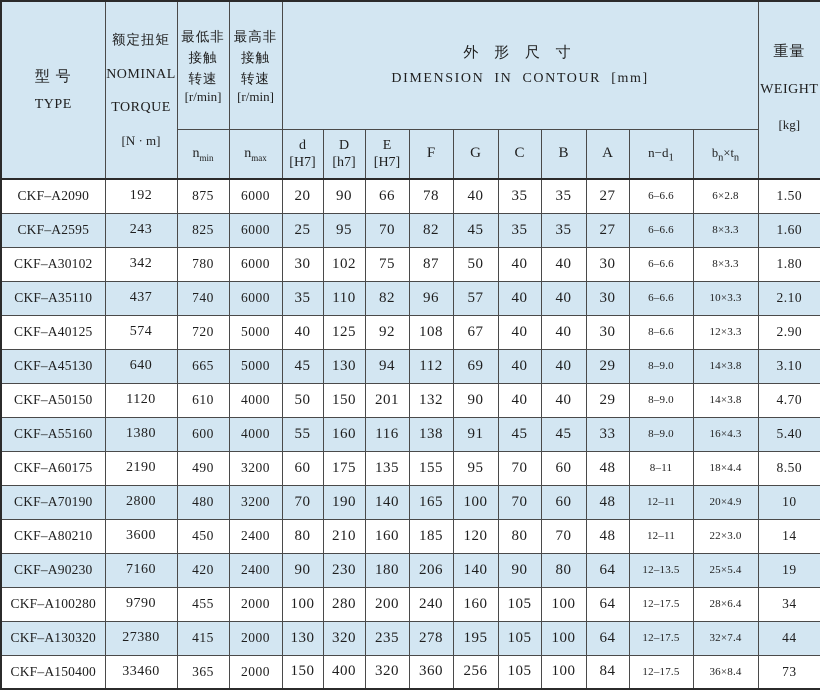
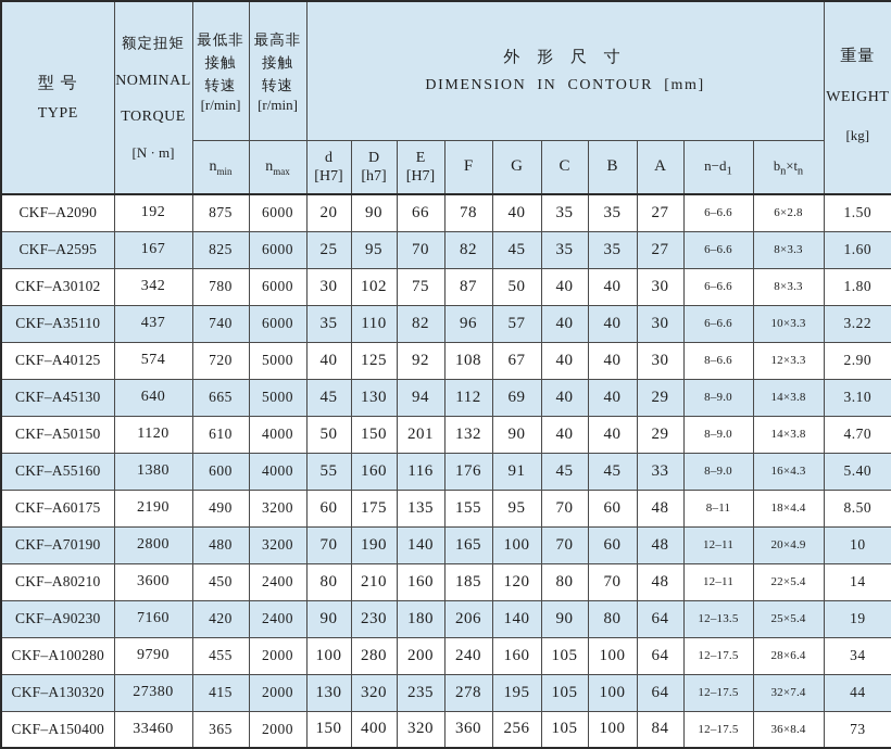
  型 号 TYPE	额定扭矩 NOMINAL TORQUE [N · m]	最低非 接触 转速 [r/min]	最高非 接触 转速 [r/min]	外 形 尺 寸 DIMENSION IN CONTOUR [mm]	重量 WEIGHT [kg]
  nmin	nmax	d[H7]	D[h7]	E[H7]	F	G	C	B	A	n−d1	bn×tn
  CKF–A2090	192	875	6000	20	90	66	78	40	35	35	27	6–6.6	6×2.8	1.50
- CKF–A2595	243	825	6000	25	95	70	82	45	35	35	27	6–6.6	8×3.3	1.60
+ CKF–A2595	167	825	6000	25	95	70	82	45	35	35	27	6–6.6	8×3.3	1.60
  CKF–A30102	342	780	6000	30	102	75	87	50	40	40	30	6–6.6	8×3.3	1.80
- CKF–A35110	437	740	6000	35	110	82	96	57	40	40	30	6–6.6	10×3.3	2.10
+ CKF–A35110	437	740	6000	35	110	82	96	57	40	40	30	6–6.6	10×3.3	3.22
  CKF–A40125	574	720	5000	40	125	92	108	67	40	40	30	8–6.6	12×3.3	2.90
  CKF–A45130	640	665	5000	45	130	94	112	69	40	40	29	8–9.0	14×3.8	3.10
  CKF–A50150	1120	610	4000	50	150	201	132	90	40	40	29	8–9.0	14×3.8	4.70
- CKF–A55160	1380	600	4000	55	160	116	138	91	45	45	33	8–9.0	16×4.3	5.40
+ CKF–A55160	1380	600	4000	55	160	116	176	91	45	45	33	8–9.0	16×4.3	5.40
  CKF–A60175	2190	490	3200	60	175	135	155	95	70	60	48	8–11	18×4.4	8.50
  CKF–A70190	2800	480	3200	70	190	140	165	100	70	60	48	12–11	20×4.9	10
- CKF–A80210	3600	450	2400	80	210	160	185	120	80	70	48	12–11	22×3.0	14
+ CKF–A80210	3600	450	2400	80	210	160	185	120	80	70	48	12–11	22×5.4	14
  CKF–A90230	7160	420	2400	90	230	180	206	140	90	80	64	12–13.5	25×5.4	19
  CKF–A100280	9790	455	2000	100	280	200	240	160	105	100	64	12–17.5	28×6.4	34
  CKF–A130320	27380	415	2000	130	320	235	278	195	105	100	64	12–17.5	32×7.4	44
  CKF–A150400	33460	365	2000	150	400	320	360	256	105	100	84	12–17.5	36×8.4	73
